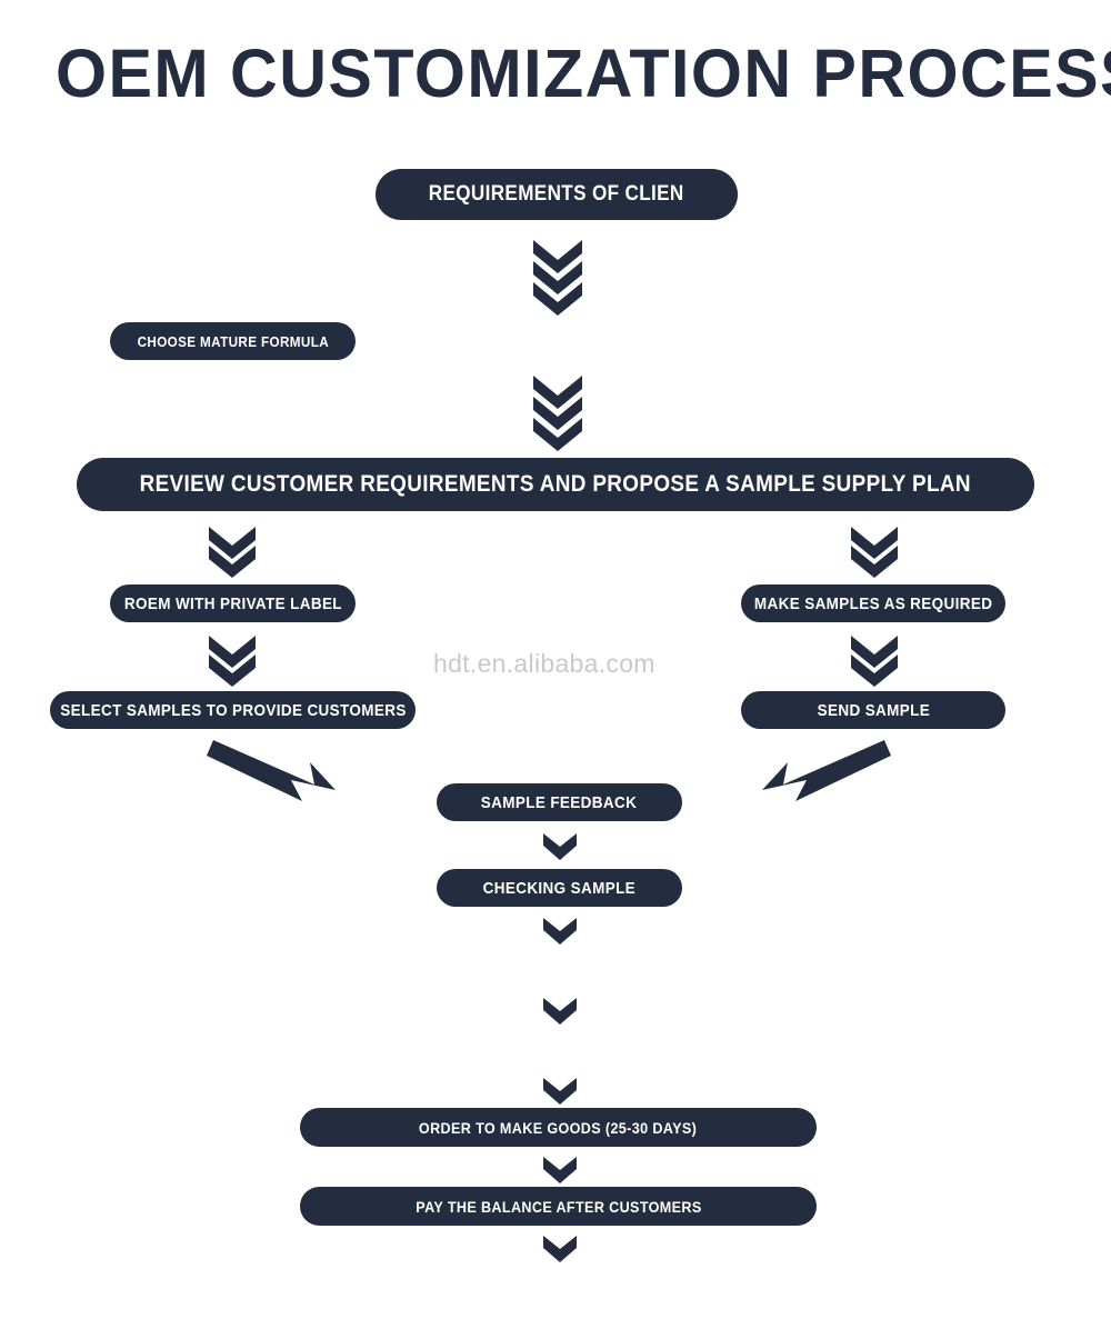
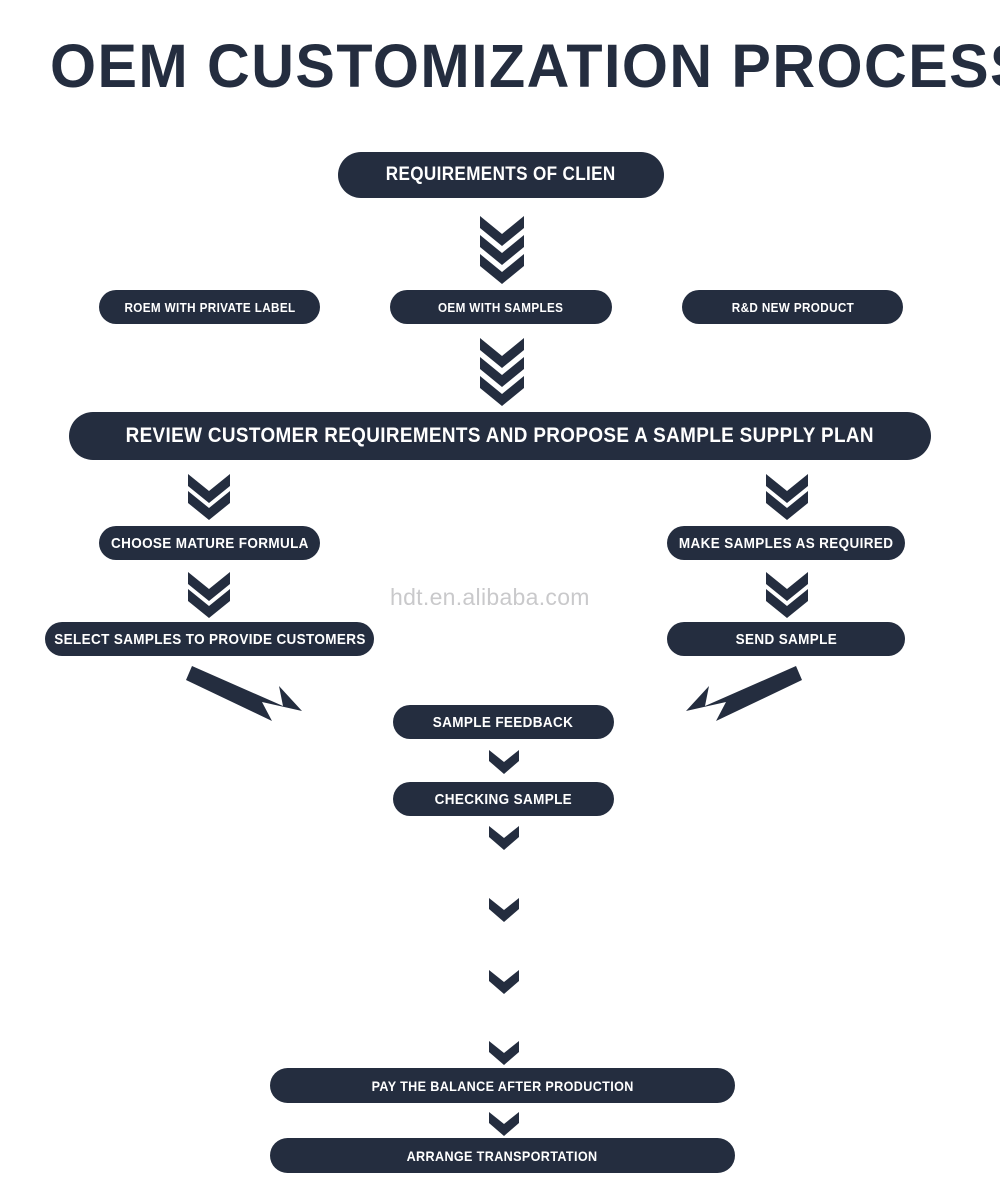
  OEM CUSTOMIZATION PROCES
  REQUIREMENTS OF CLIEN
- CHOOSE MATURE FORMULA
+ ROEM WITH PRIVATE LABEL
+ OEM WITH SAMPLES
+ R&D NEW PRODUCT
  REVIEW CUSTOMER REQUIREMENTS AND PROPOSE A SAMPLE SUPPLY PLAN
- ROEM WITH PRIVATE LABEL
+ CHOOSE MATURE FORMULA
  MAKE SAMPLES AS REQUIRED
  hdt.en.alibaba.com
  SELECT SAMPLES TO PROVIDE CUSTOMERS
  SEND SAMPLE
  SAMPLE FEEDBACK
  CHECKING SAMPLE
- ORDER TO MAKE GOODS (25-30 DAYS)
- PAY THE BALANCE AFTER CUSTOMERS
+ PAY THE BALANCE AFTER PRODUCTION
+ ARRANGE TRANSPORTATION
